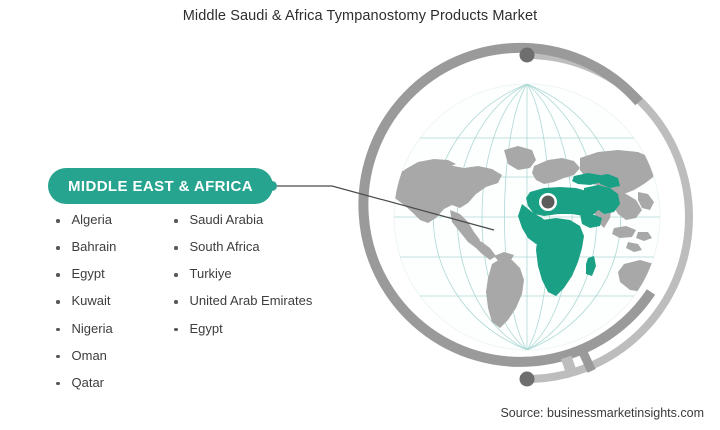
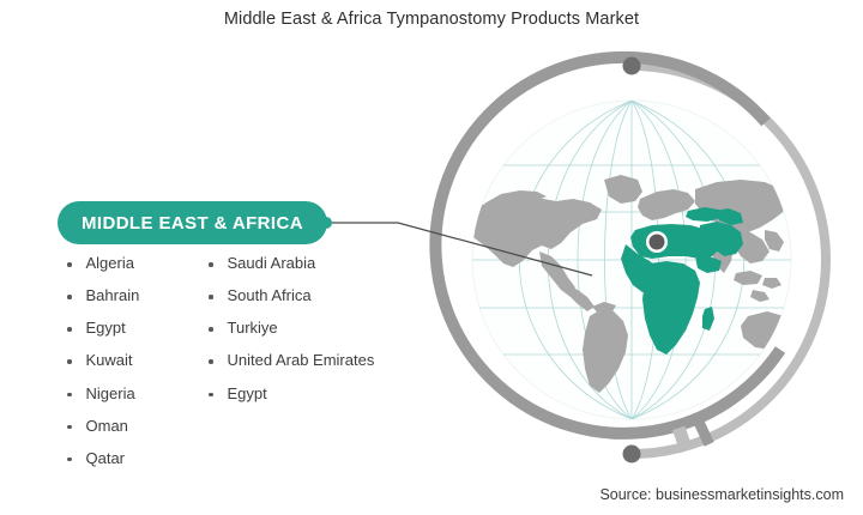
- Middle Saudi & Africa Tympanostomy Products Market
+ Middle East & Africa Tympanostomy Products Market
  MIDDLE EAST & AFRICA
  Algeria
  Bahrain
  Egypt
  Kuwait
  Nigeria
  Oman
  Qatar
  Saudi Arabia
  South Africa
  Turkiye
  United Arab Emirates
  Egypt
  Source: businessmarketinsights.com
